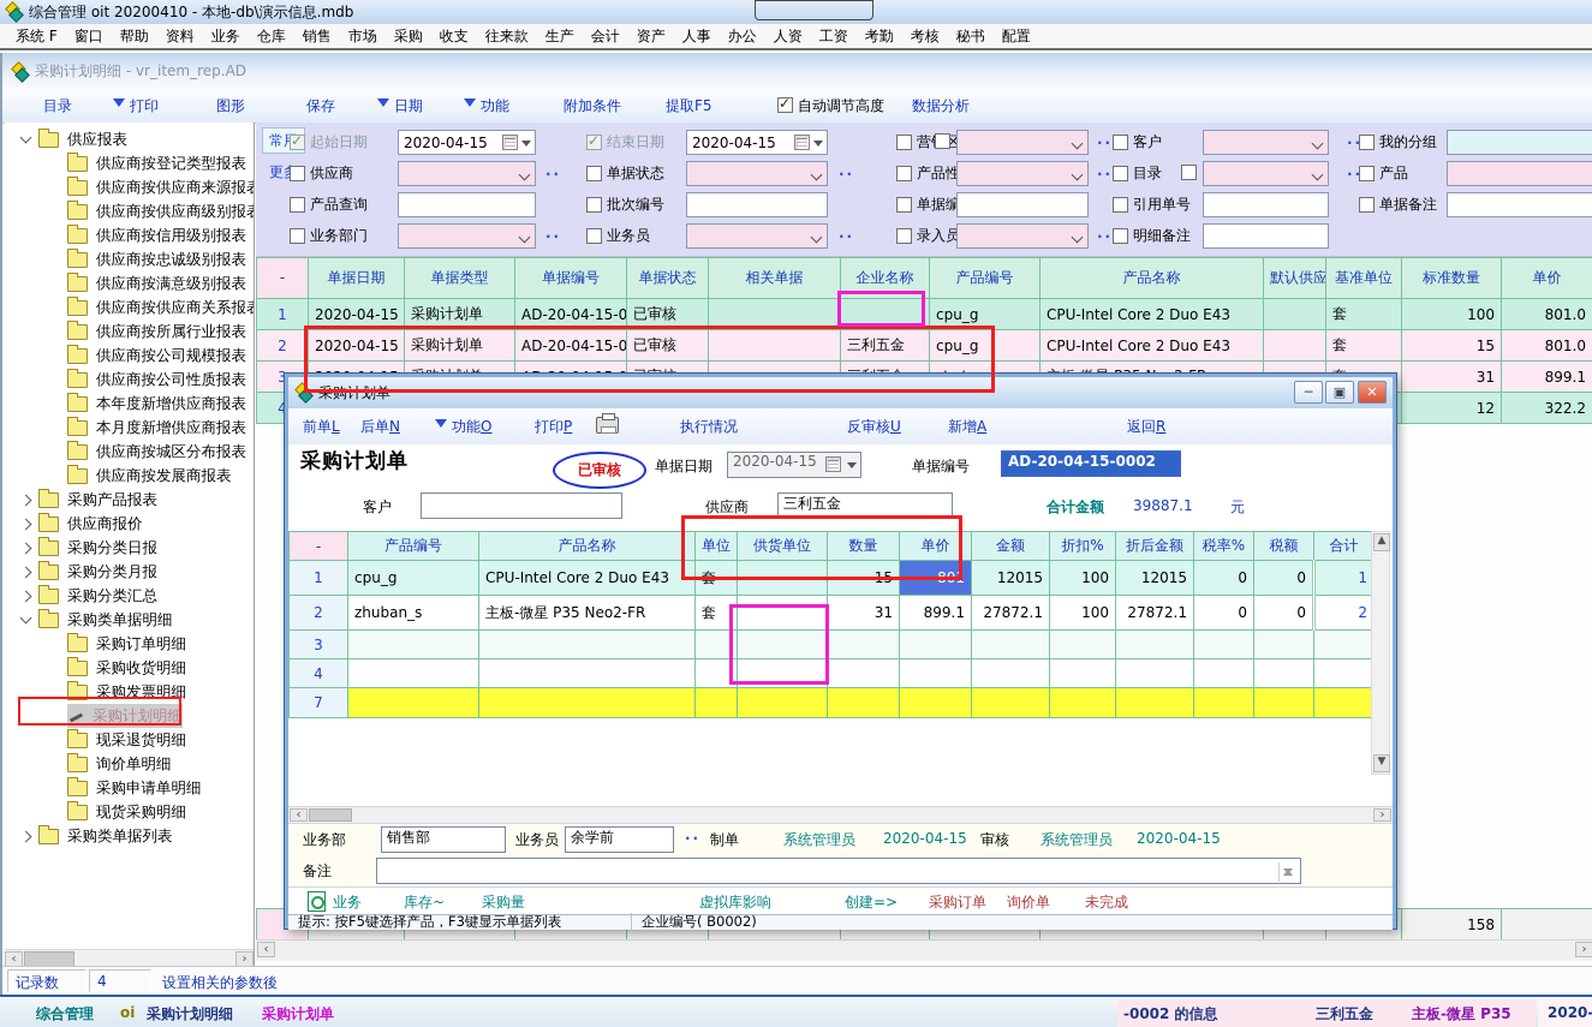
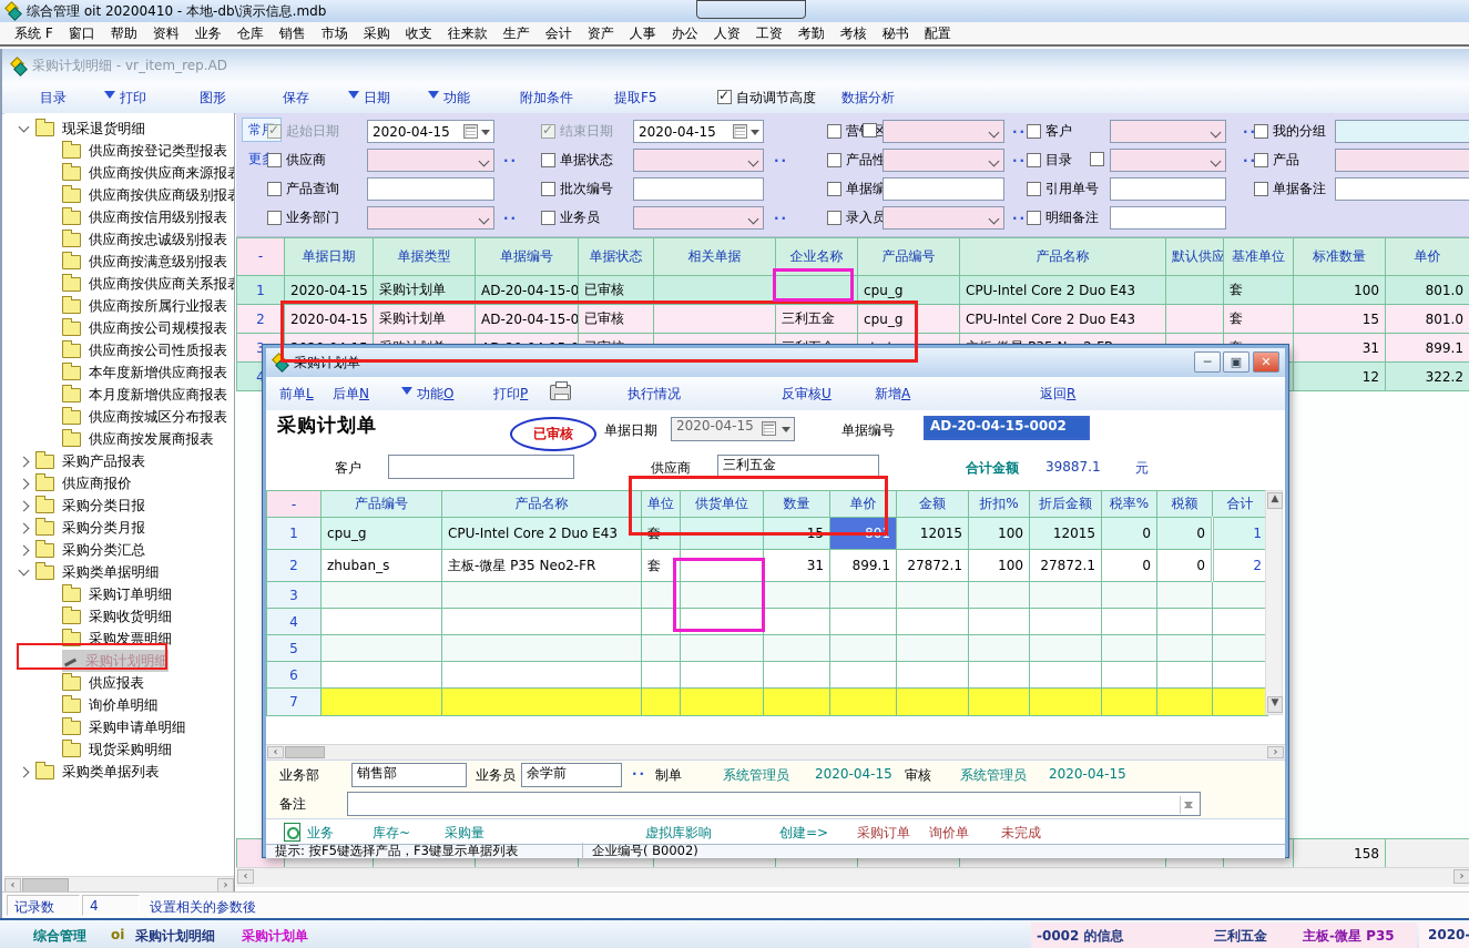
  综合管理 oit 20200410 - 本地-db\演示信息.mdb
  系统 F
  窗口
  帮助
  资料
  业务
  仓库
  销售
  市场
  采购
  收支
  往来款
  生产
  会计
  资产
  人事
  办公
  人资
  工资
  考勤
  考核
  秘书
  配置
  采购计划明细 - vr_item_rep.AD
  自动调节高度
  数据分析
  目录
  打印
  图形
  保存
  日期
  功能
  附加条件
  提取F5
- 供应报表
+ 现采退货明细
  供应商按登记类型报表
  供应商按供应商来源报
  供应商按供应商级别报
  供应商按信用级别报表
  供应商按忠诚级别报表
  供应商按满意级别报表
  供应商按供应商关系报
  供应商按所属行业报表
  供应商按公司规模报表
  供应商按公司性质报表
  本年度新增供应商报表
  本月度新增供应商报表
  供应商按城区分布报表
  供应商按发展商报表
  采购产品报表
  供应商报价
  采购分类日报
  采购分类月报
  采购分类汇总
  采购类单据明细
  采购订单明细
  采购收货明细
  采购发票明细
  采购计划明细
- 现采退货明细
+ 供应报表
  询价单明细
  采购申请单明细
  现货采购明细
  采购类单据列表
  ‹
  ›
  起始日期
  2020-04-15
  结束日期
  2020-04-15
  客户
  我的分组
  供应商
  单据状态
  产品性
  目录
  产品
  产品查询
  批次编号
  单据编
  引用单号
  单据备注
  业务部门
  业务员
  录入员
  明细备注
  -	单据日期	单据类型	单据编号	单据状态	相关单据	企业名称	产品编号	产品名称	默认供应	基准单位	标准数量	单价
  1	2020-04-15	采购计划单	AD-20-04-15-0	已审核			cpu_g	CPU-Intel Core 2 Duo E43		套	100	801.0
  2	2020-04-15	采购计划单	AD-20-04-15-0	已审核		三利五金	cpu_g	CPU-Intel Core 2 Duo E43		套	15	801.0
  											158
  ‹
  ›
  记录数
  4
  设置相关的参数後
  采购计划单
  ─
  ▣
  ✕
  前单L
  后单N
  功能O
  打印P
  执行情况
  反审核U
  新增A
  返回R
  采购计划单
  已审核
  单据日期
  2020-04-15
  单据编号
  AD-20-04-15-0002
  客户
  供应商
  三利五金
  合计金额
  39887.1
  元
  -	产品编号	产品名称	单位	供货单位	数量	单价	金额	折扣%	折后金额	税率%	税额	合计
  1	cpu_g	CPU-Intel Core 2 Duo E43	套		15	801	12015	100	12015	0	0	1
  2	zhuban_s	主板-微星 P35 Neo2-FR	套		31	899.1	27872.1	100	27872.1	0	0	2
  3
  4
+ 5
+ 6
  7
  ▲
  ▼
  ‹
  ›
  业务部
  销售部
  业务员
  余学前
  制单
  系统管理员
  2020-04-15
  审核
  系统管理员
  2020-04-15
  备注
  业务
  库存~
  采购量
  虚拟库影响
  创建=>
  采购订单
  询价单
  未完成
  提示: 按F5键选择产品，F3键显示单据列表
  企业编号( B0002)
  综合管理
  oi
  采购计划明细
  采购计划单
  -0002 的信息
  三利五金
  主板-微星 P35
  2020-
